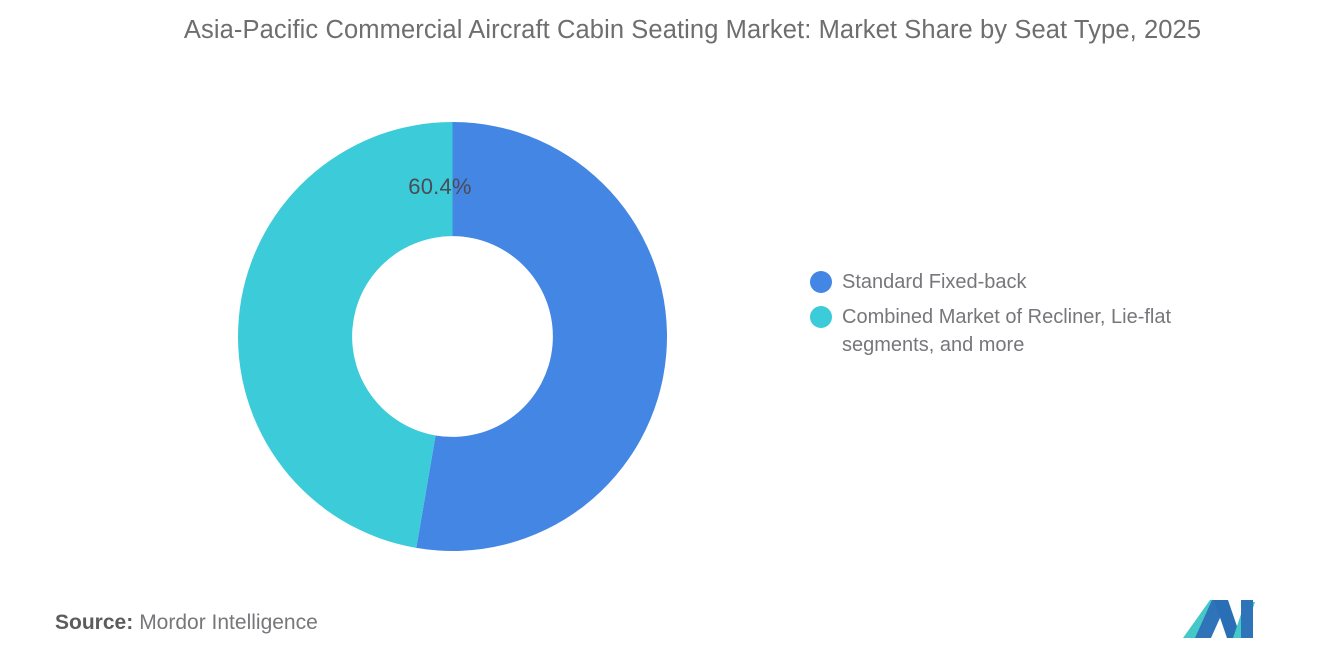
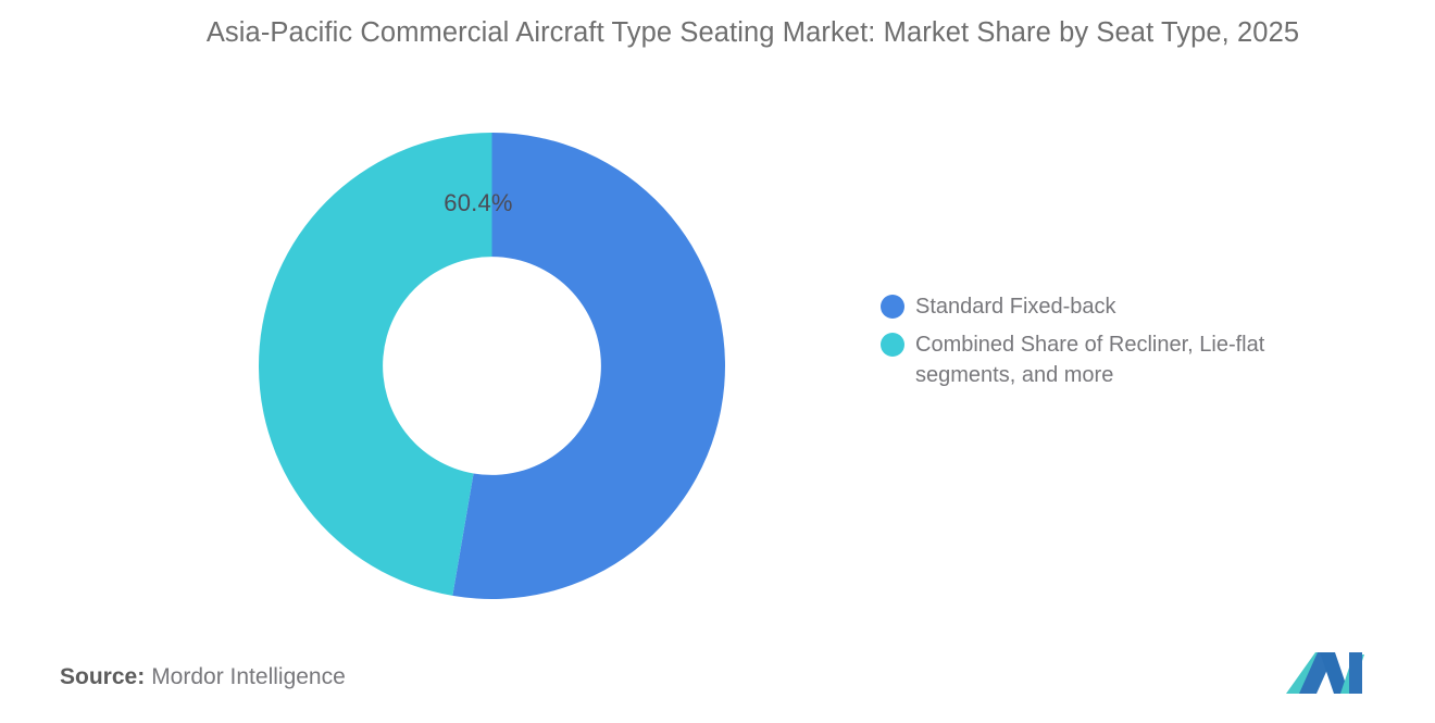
- Asia-Pacific Commercial Aircraft Cabin Seating Market: Market Share by Seat Type, 2025
+ Asia-Pacific Commercial Aircraft Type Seating Market: Market Share by Seat Type, 2025
  60.4%
  Standard Fixed-back
- Combined Market of Recliner, Lie-flat segments, and more
+ Combined Share of Recliner, Lie-flat segments, and more
  Source: Mordor Intelligence
